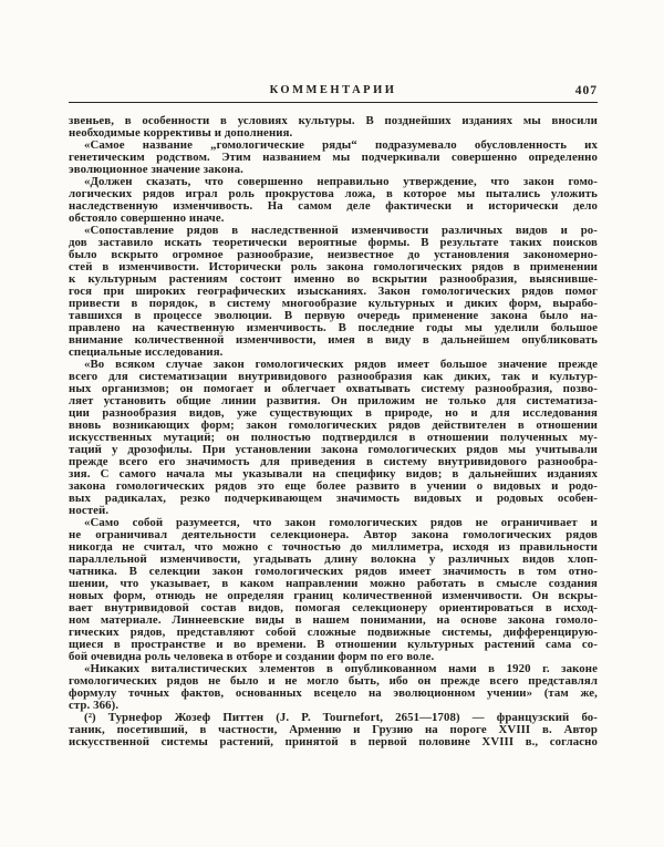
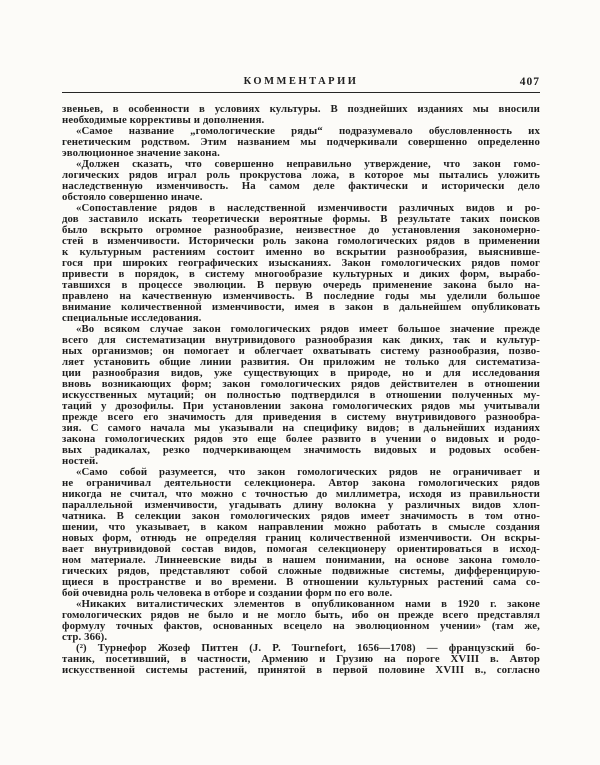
  КОММЕНТАРИИ
  407
  звеньев, в особенности в условиях культуры. В позднейших изданиях мы вносили
  необходимые коррективы и дополнения.
  «Самое название „гомологические ряды“ подразумевало обусловленность их
  генетическим родством. Этим названием мы подчеркивали совершенно определенно
  эволюционное значение закона.
  «Должен сказать, что совершенно неправильно утверждение, что закон гомо-
  логических рядов играл роль прокрустова ложа, в которое мы пытались уложить
  наследственную изменчивость. На самом деле фактически и исторически дело
  обстояло совершенно иначе.
  «Сопоставление рядов в наследственной изменчивости различных видов и ро-
  дов заставило искать теоретически вероятные формы. В результате таких поисков
  было вскрыто огромное разнообразие, неизвестное до установления закономерно-
  стей в изменчивости. Исторически роль закона гомологических рядов в применении
  к культурным растениям состоит именно во вскрытии разнообразия, выяснивше-
  гося при широких географических изысканиях. Закон гомологических рядов помог
  привести в порядок, в систему многообразие культурных и диких форм, вырабо-
  тавшихся в процессе эволюции. В первую очередь применение закона было на-
  правлено на качественную изменчивость. В последние годы мы уделили большое
- внимание количественной изменчивости, имея в виду в дальнейшем опубликовать
+ внимание количественной изменчивости, имея в закон в дальнейшем опубликовать
  специальные исследования.
  «Во всяком случае закон гомологических рядов имеет большое значение прежде
  всего для систематизации внутривидового разнообразия как диких, так и культур-
  ных организмов; он помогает и облегчает охватывать систему разнообразия, позво-
  ляет установить общие линии развития. Он приложим не только для систематиза-
  ции разнообразия видов, уже существующих в природе, но и для исследования
  вновь возникающих форм; закон гомологических рядов действителен в отношении
  искусственных мутаций; он полностью подтвердился в отношении полученных му-
  таций у дрозофилы. При установлении закона гомологических рядов мы учитывали
  прежде всего его значимость для приведения в систему внутривидового разнообра-
  зия. С самого начала мы указывали на специфику видов; в дальнейших изданиях
  закона гомологических рядов это еще более развито в учении о видовых и родо-
  вых радикалах, резко подчеркивающем значимость видовых и родовых особен-
  ностей.
  «Само собой разумеется, что закон гомологических рядов не ограничивает и
  не ограничивал деятельности селекционера. Автор закона гомологических рядов
  никогда не считал, что можно с точностью до миллиметра, исходя из правильности
  параллельной изменчивости, угадывать длину волокна у различных видов хлоп-
  чатника. В селекции закон гомологических рядов имеет значимость в том отно-
  шении, что указывает, в каком направлении можно работать в смысле создания
  новых форм, отнюдь не определяя границ количественной изменчивости. Он вскры-
  вает внутривидовой состав видов, помогая селекционеру ориентироваться в исход-
  ном материале. Линнеевские виды в нашем понимании, на основе закона гомоло-
  гических рядов, представляют собой сложные подвижные системы, дифференцирую-
  щиеся в пространстве и во времени. В отношении культурных растений сама со-
  бой очевидна роль человека в отборе и создании форм по его воле.
  «Никаких виталистических элементов в опубликованном нами в 1920 г. законе
  гомологических рядов не было и не могло быть, ибо он прежде всего представлял
  формулу точных фактов, основанных всецело на эволюционном учении» (там же,
  стр. 366).
- (²) Турнефор Жозеф Питтен (J. P. Tournefort, 2651—1708) — французский бо-
+ (²) Турнефор Жозеф Питтен (J. P. Tournefort, 1656—1708) — французский бо-
  таник, посетивший, в частности, Армению и Грузию на пороге XVIII в. Автор
  искусственной системы растений, принятой в первой половине XVIII в., согласно
